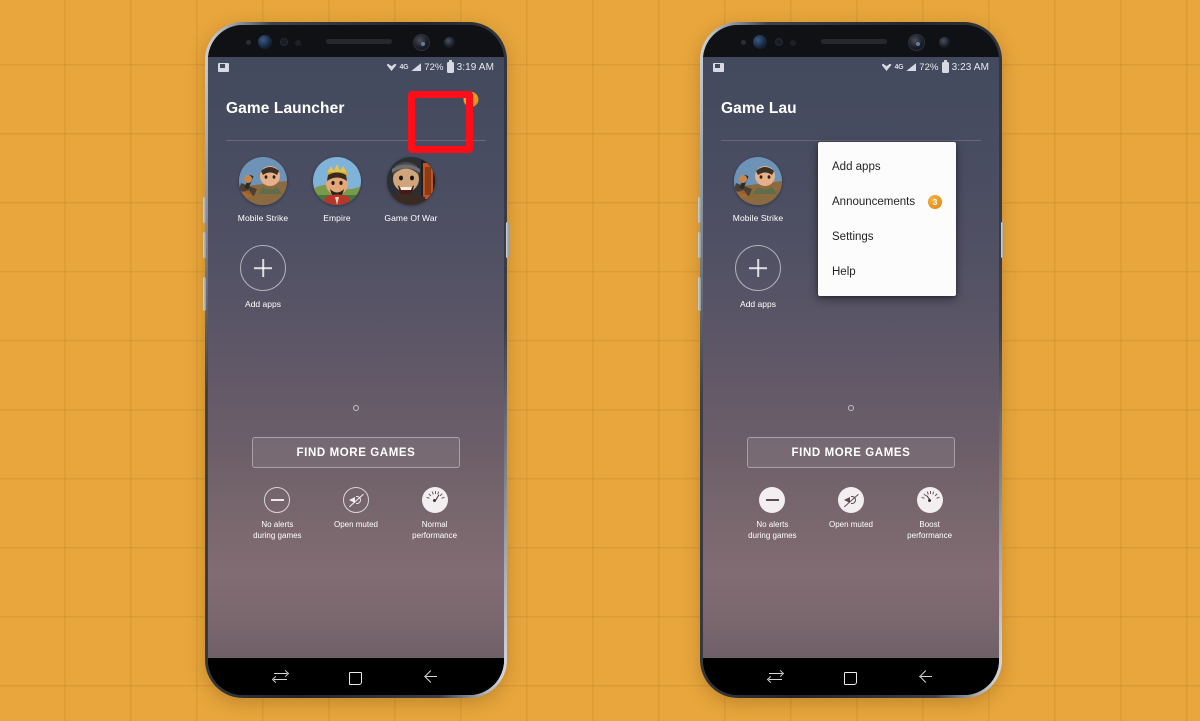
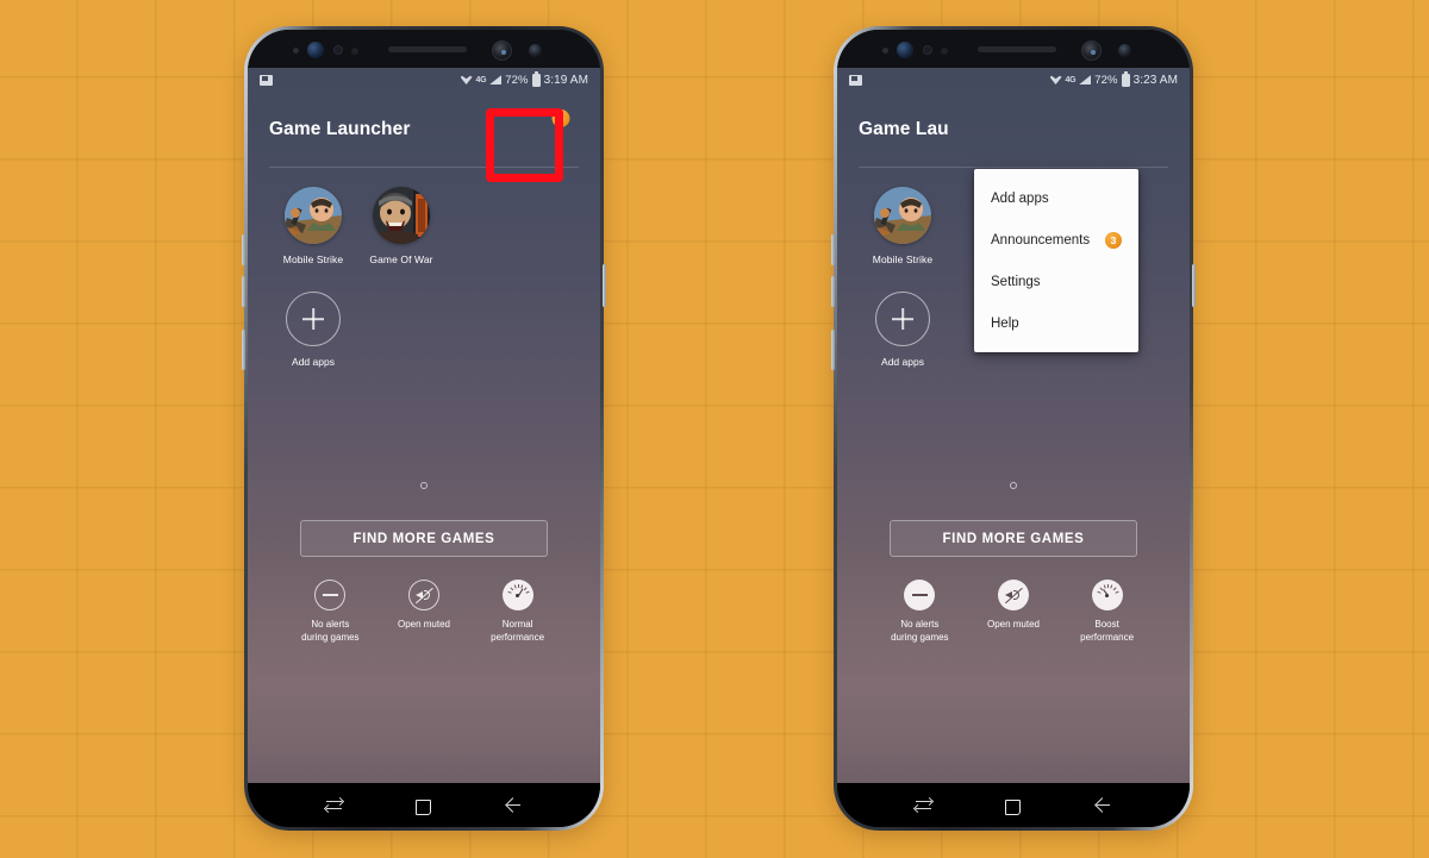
  72%
  3:19 AM
  Game Launcher
  3
  Mobile Strike
- Empire
  Game Of War
  Add apps
  FIND MORE GAMES
  No alerts
  during games
  Open muted
  Normal
  performance
  72%
  3:23 AM
  Game Lau
  Mobile Strike
  Add apps
  FIND MORE GAMES
  No alerts
  during games
  Open muted
  Boost
  performance
  Add apps
  Announcements
  3
  Settings
  Help
